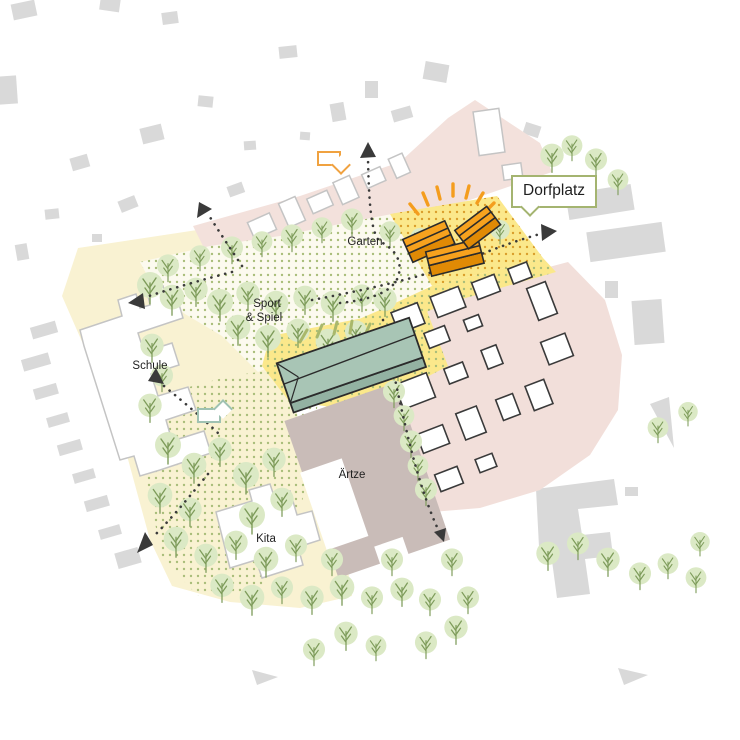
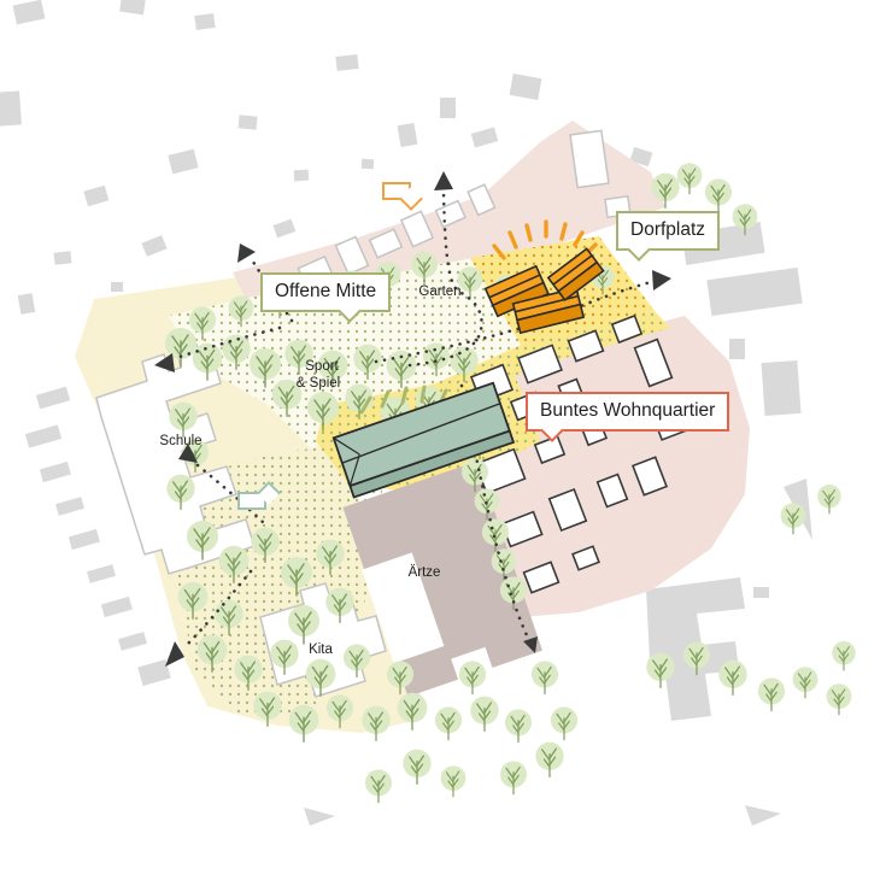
  Garten
  Sport
  & Spiel
  Schule
  Ärtze
  Kita
  Dorfplatz
+ Offene Mitte
+ Buntes Wohnquartier
